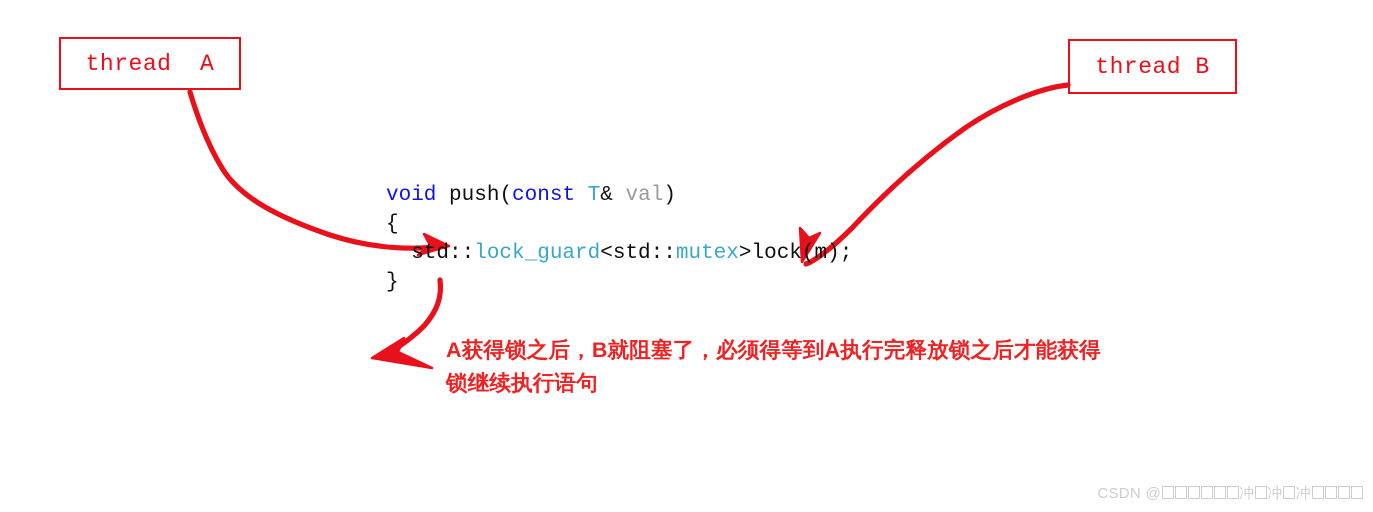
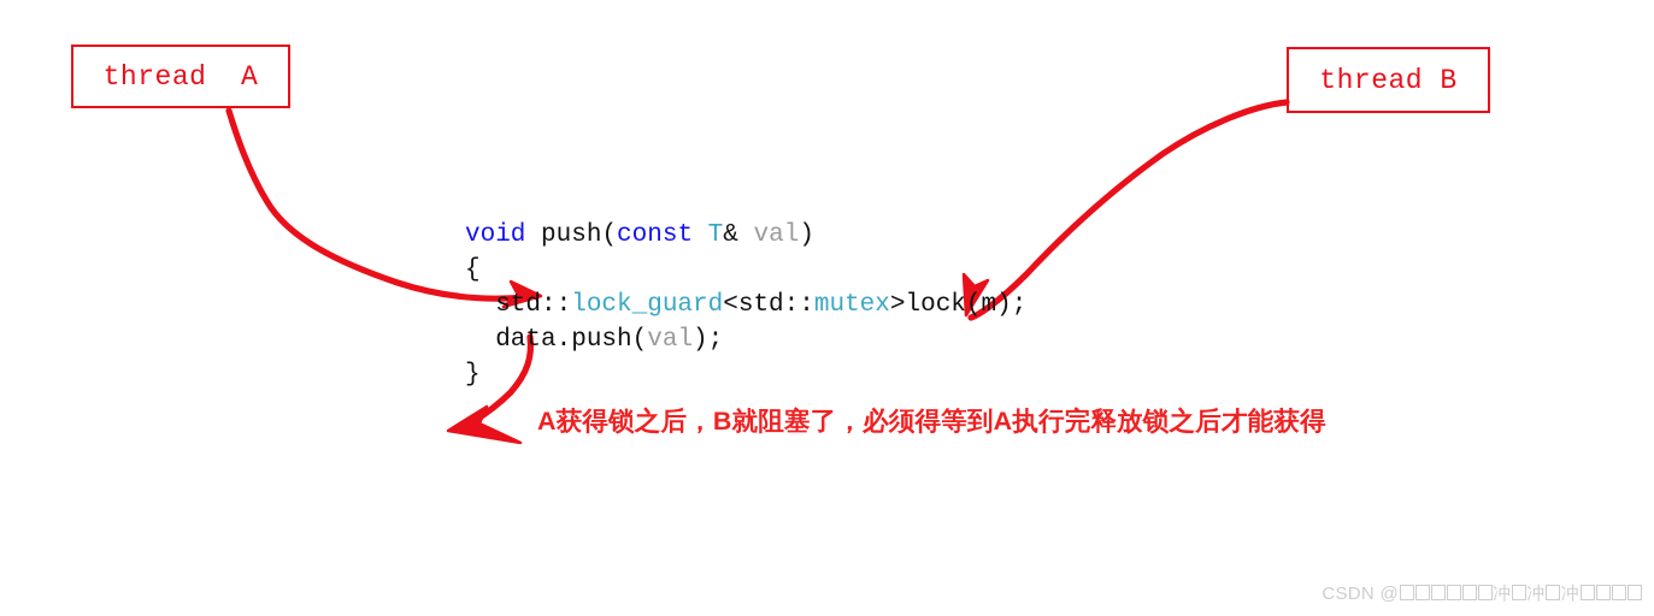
  thread A
  thread B
  void push(const T& val)
  {
  std::lock_guard<std::mutex>lock(m);
+ data.push(val);
  }
  A获得锁之后，B就阻塞了，必须得等到A执行完释放锁之后才能获得
- 锁继续执行语句
  CSDN @ 冲 冲 冲
